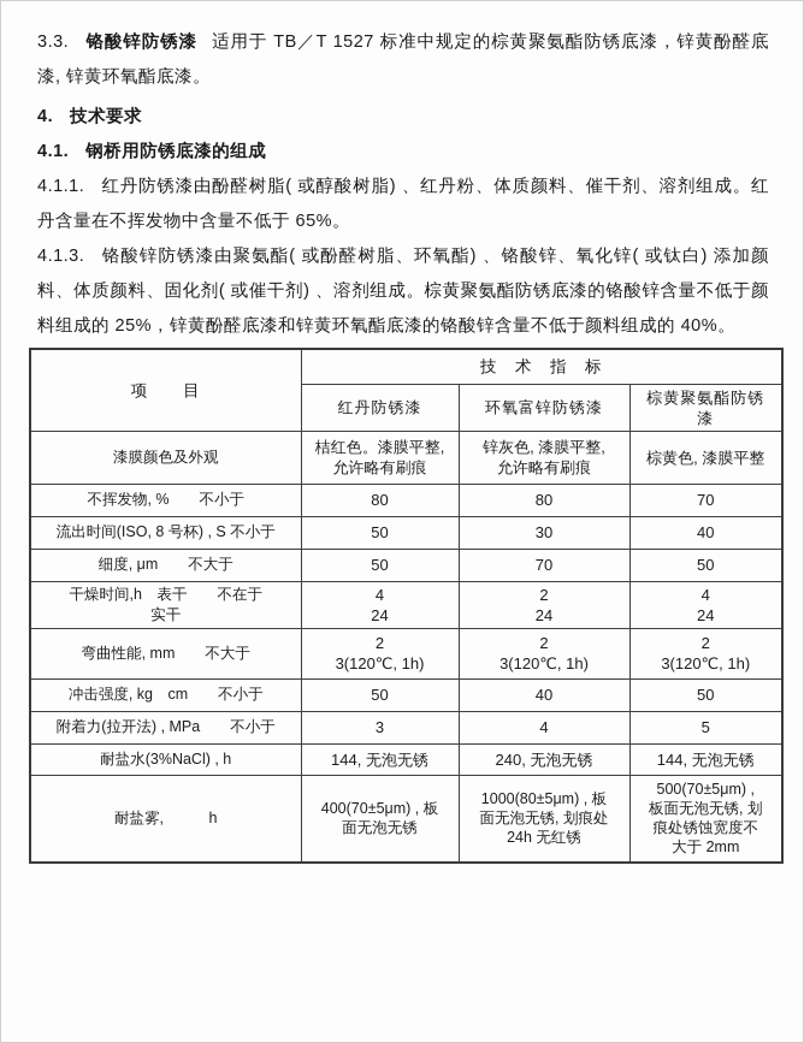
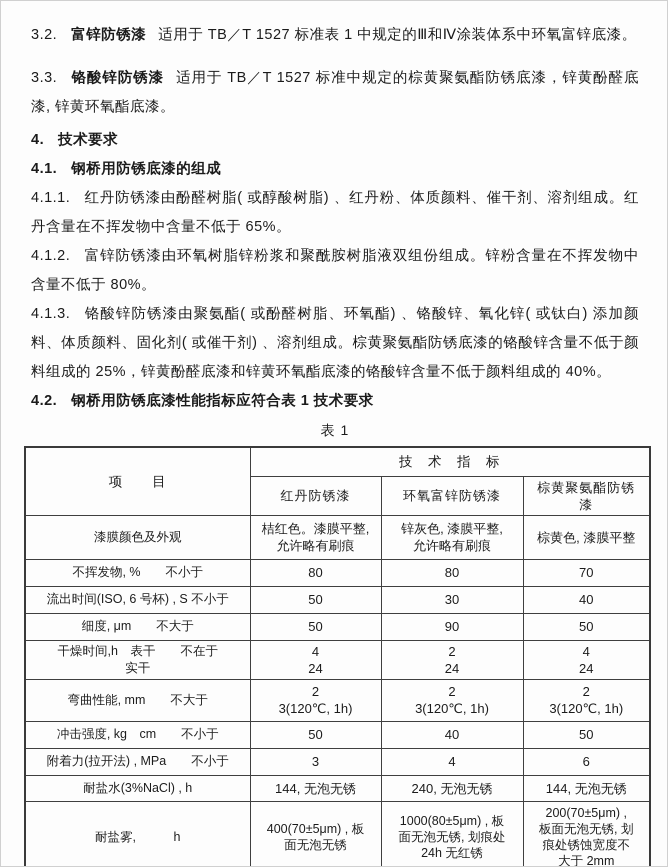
+ 3.2. 富锌防锈漆 适用于 TB／T 1527 标准表 1 中规定的Ⅲ和Ⅳ涂装体系中环氧富锌底漆。
  3.3. 铬酸锌防锈漆 适用于 TB／T 1527 标准中规定的棕黄聚氨酯防锈底漆，锌黄酚醛底漆, 锌黄环氧酯底漆。
  4. 技术要求
  4.1. 钢桥用防锈底漆的组成
  4.1.1. 红丹防锈漆由酚醛树脂( 或醇酸树脂) 、红丹粉、体质颜料、催干剂、溶剂组成。红丹含量在不挥发物中含量不低于 65%。
+ 4.1.2. 富锌防锈漆由环氧树脂锌粉浆和聚酰胺树脂液双组份组成。锌粉含量在不挥发物中含量不低于 80%。
  4.1.3. 铬酸锌防锈漆由聚氨酯( 或酚醛树脂、环氧酯) 、铬酸锌、氧化锌( 或钛白) 添加颜料、体质颜料、固化剂( 或催干剂) 、溶剂组成。棕黄聚氨酯防锈底漆的铬酸锌含量不低于颜料组成的 25%，锌黄酚醛底漆和锌黄环氧酯底漆的铬酸锌含量不低于颜料组成的 40%。
+ 4.2. 钢桥用防锈底漆性能指标应符合表 1 技术要求
+ 表 1
  项 目	技 术 指 标
  红丹防锈漆	环氧富锌防锈漆	棕黄聚氨酯防锈 漆
  漆膜颜色及外观	桔红色。漆膜平整, 允许略有刷痕	锌灰色, 漆膜平整, 允许略有刷痕	棕黄色, 漆膜平整
  不挥发物, % 不小于	80	80	70
- 流出时间(ISO, 8 号杯) , S 不小于	50	30	40
+ 流出时间(ISO, 6 号杯) , S 不小于	50	30	40
- 细度, μm 不大于	50	70	50
+ 细度, μm 不大于	50	90	50
  干燥时间,h 表干 不在于 实干	4 24	2 24	4 24
  弯曲性能, mm 不大于	2 3(120℃, 1h)	2 3(120℃, 1h)	2 3(120℃, 1h)
  冲击强度, kg cm 不小于	50	40	50
- 附着力(拉开法) , MPa 不小于	3	4	5
+ 附着力(拉开法) , MPa 不小于	3	4	6
  耐盐水(3%NaCl) , h	144, 无泡无锈	240, 无泡无锈	144, 无泡无锈
- 耐盐雾, h	400(70±5μm) , 板 面无泡无锈	1000(80±5μm) , 板 面无泡无锈, 划痕处 24h 无红锈	500(70±5μm) , 板面无泡无锈, 划 痕处锈蚀宽度不 大于 2mm
+ 耐盐雾, h	400(70±5μm) , 板 面无泡无锈	1000(80±5μm) , 板 面无泡无锈, 划痕处 24h 无红锈	200(70±5μm) , 板面无泡无锈, 划 痕处锈蚀宽度不 大于 2mm
